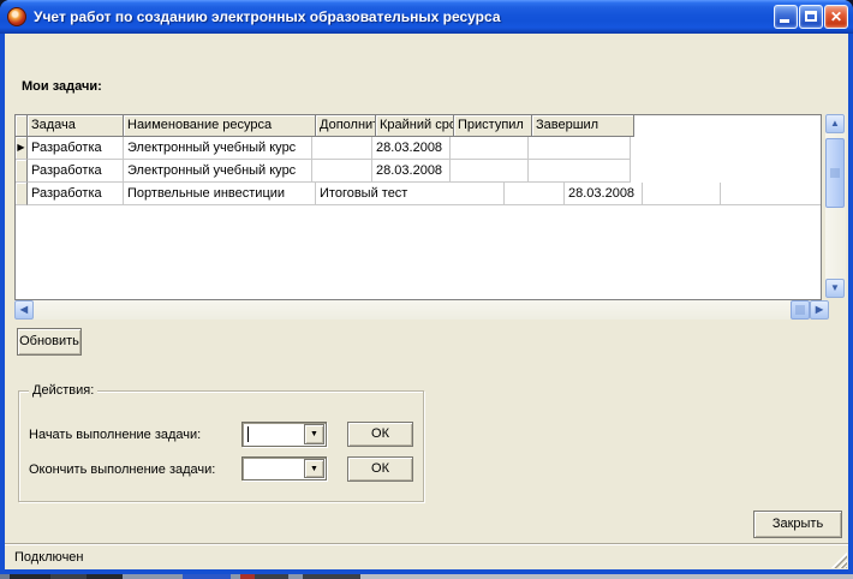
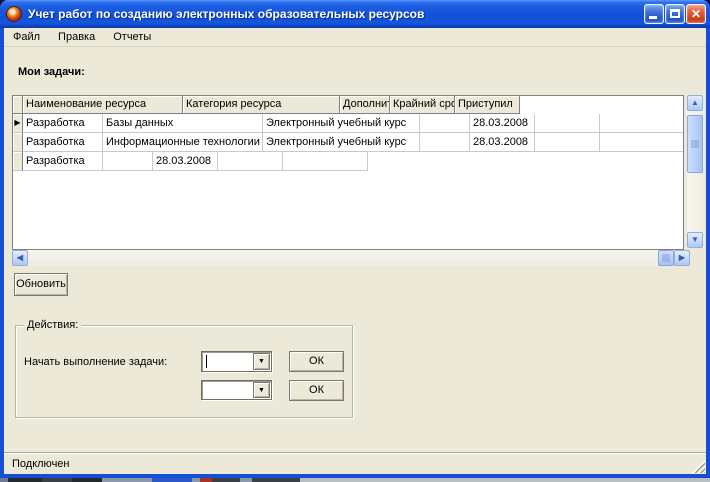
- Учет работ по созданию электронных образовательных ресурса
+ Учет работ по созданию электронных образовательных ресурсов
  ✕
+ Файл
+ Правка
+ Отчеты
  Мои задачи:
- Задача
  Наименование ресурса
+ Категория ресурса
  Дополни
  Крайний сро
  Приступил
- Завершил
  ▶
  Разработка
+ Базы данных
  Электронный учебный курс
  28.03.2008
  Разработка
+ Информационные технологии
  Электронный учебный курс
  28.03.2008
  Разработка
- Портвельные инвестиции
- Итоговый тест
  28.03.2008
  ▲
  ▼
  ◀
  ▶
  Обновить
  Действия:
  Начать выполнение задачи:
  ОК
- Окончить выполнение задачи:
  ОК
- Закрыть
  Подключен
